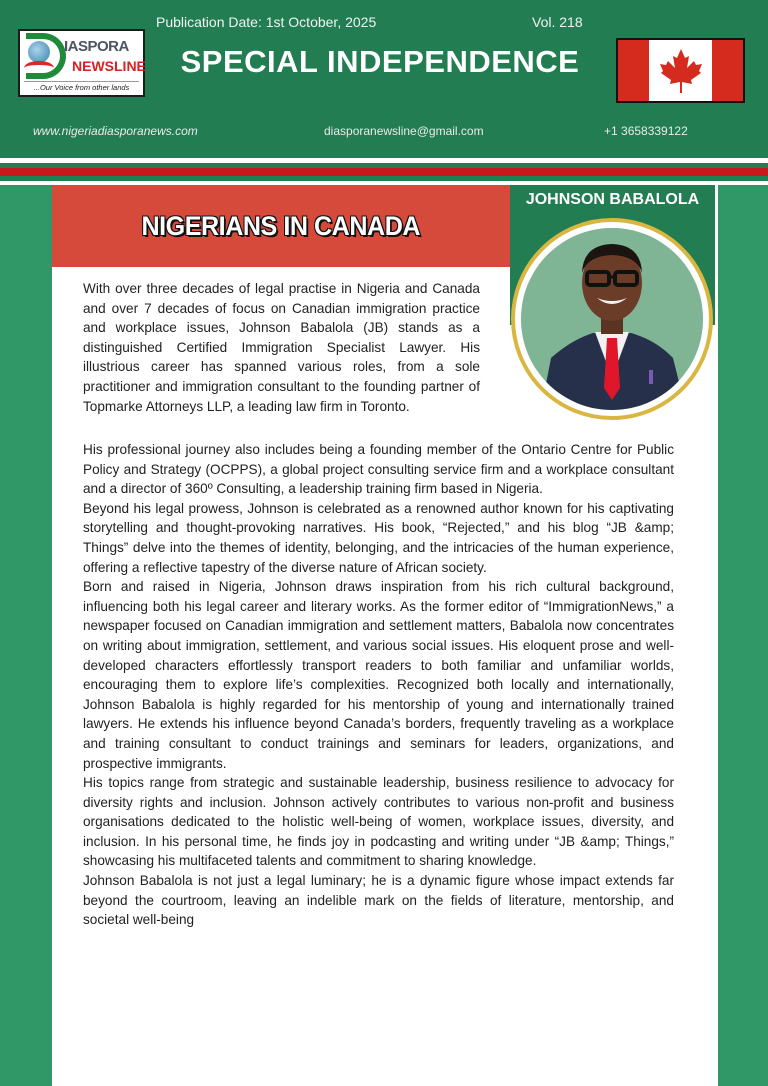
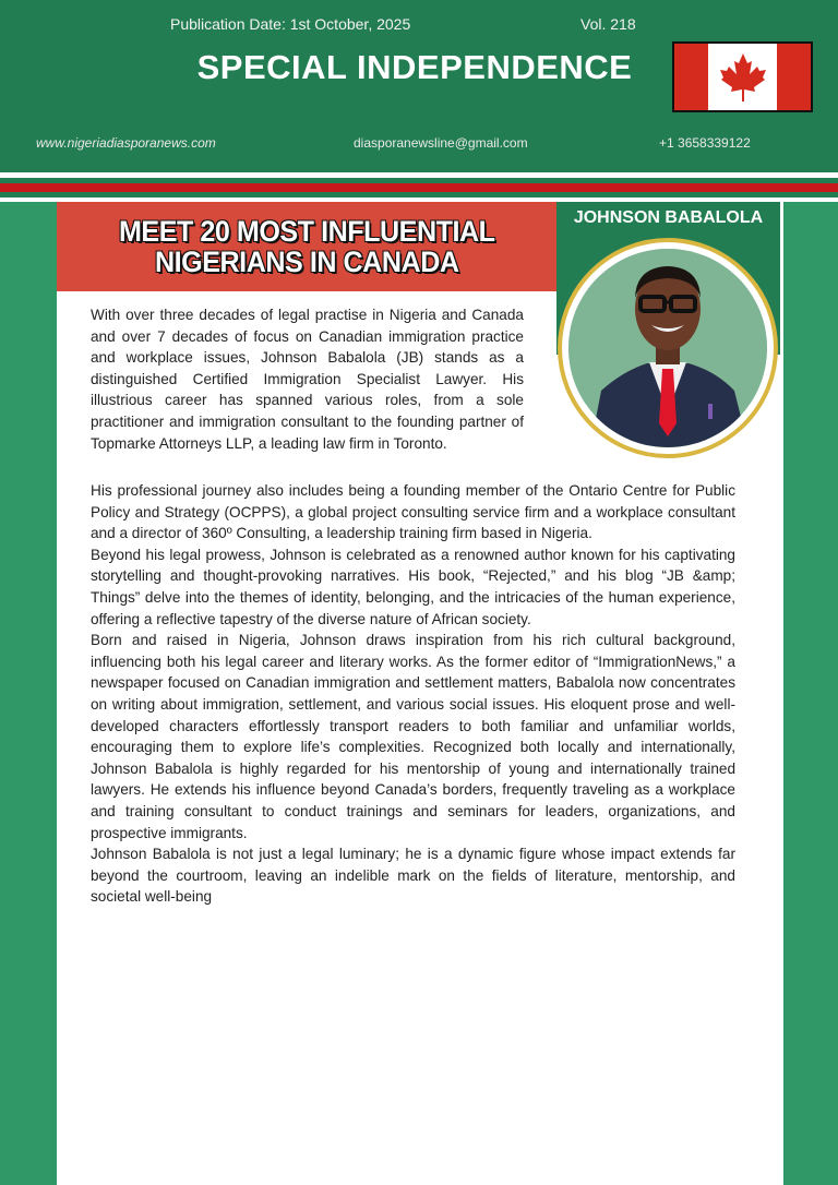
  Publication Date: 1st October, 2025
  Vol. 218
- IASPORA
- NEWSLINE
- ...Our Voice from other lands
  SPECIAL INDEPENDENCE
  www.nigeriadiasporanews.com
  diasporanewsline@gmail.com
  +1 3658339122
+ MEET 20 MOST INFLUENTIAL
  NIGERIANS IN CANADA
  JOHNSON BABALOLA
  With over three decades of legal practise in Nigeria and Canada and over 7 decades of focus on Canadian immigration practice and workplace issues, Johnson Babalola (JB) stands as a distinguished Certified Immigration Specialist Lawyer. His illustrious career has spanned various roles, from a sole practitioner and immigration consultant to the founding partner of Topmarke Attorneys LLP, a leading law firm in Toronto.
  His professional journey also includes being a founding member of the Ontario Centre for Public Policy and Strategy (OCPPS), a global project consulting service firm and a workplace consultant and a director of 360º Consulting, a leadership training firm based in Nigeria.
  Beyond his legal prowess, Johnson is celebrated as a renowned author known for his captivating storytelling and thought-provoking narratives. His book, “Rejected,” and his blog “JB &amp; Things” delve into the themes of identity, belonging, and the intricacies of the human experience, offering a reflective tapestry of the diverse nature of African society.
  Born and raised in Nigeria, Johnson draws inspiration from his rich cultural background, influencing both his legal career and literary works. As the former editor of “ImmigrationNews,” a newspaper focused on Canadian immigration and settlement matters, Babalola now concentrates on writing about immigration, settlement, and various social issues. His eloquent prose and well-developed characters effortlessly transport readers to both familiar and unfamiliar worlds, encouraging them to explore life’s complexities. Recognized both locally and internationally, Johnson Babalola is highly regarded for his mentorship of young and internationally trained lawyers. He extends his influence beyond Canada’s borders, frequently traveling as a workplace and training consultant to conduct trainings and seminars for leaders, organizations, and prospective immigrants.
- His topics range from strategic and sustainable leadership, business resilience to advocacy for diversity rights and inclusion. Johnson actively contributes to various non-profit and business organisations dedicated to the holistic well-being of women, workplace issues, diversity, and inclusion. In his personal time, he finds joy in podcasting and writing under “JB &amp; Things,” showcasing his multifaceted talents and commitment to sharing knowledge.
  Johnson Babalola is not just a legal luminary; he is a dynamic figure whose impact extends far beyond the courtroom, leaving an indelible mark on the fields of literature, mentorship, and societal well-being
